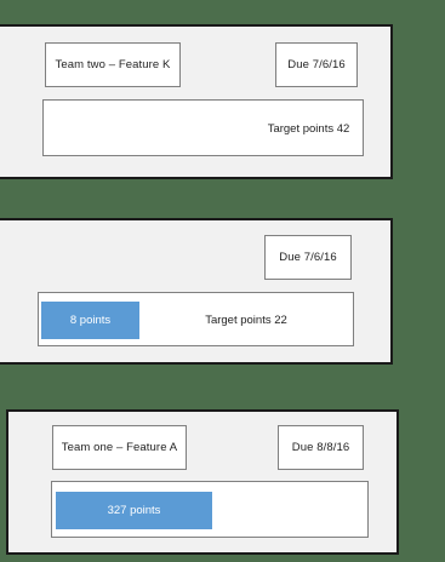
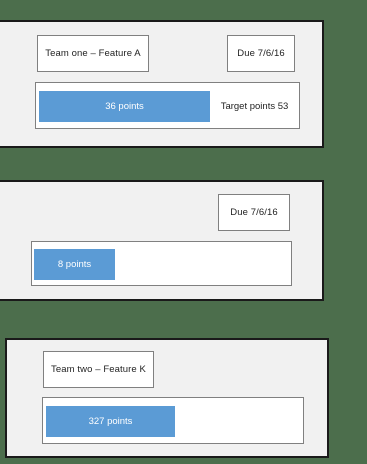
- Team two – Feature K
+ Team one – Feature A
  Due 7/6/16
+ 36 points
- Target points 42
+ Target points 53
  Due 7/6/16
  8 points
- Target points 22
- Team one – Feature A
+ Team two – Feature K
- Due 8/8/16
  327 points
